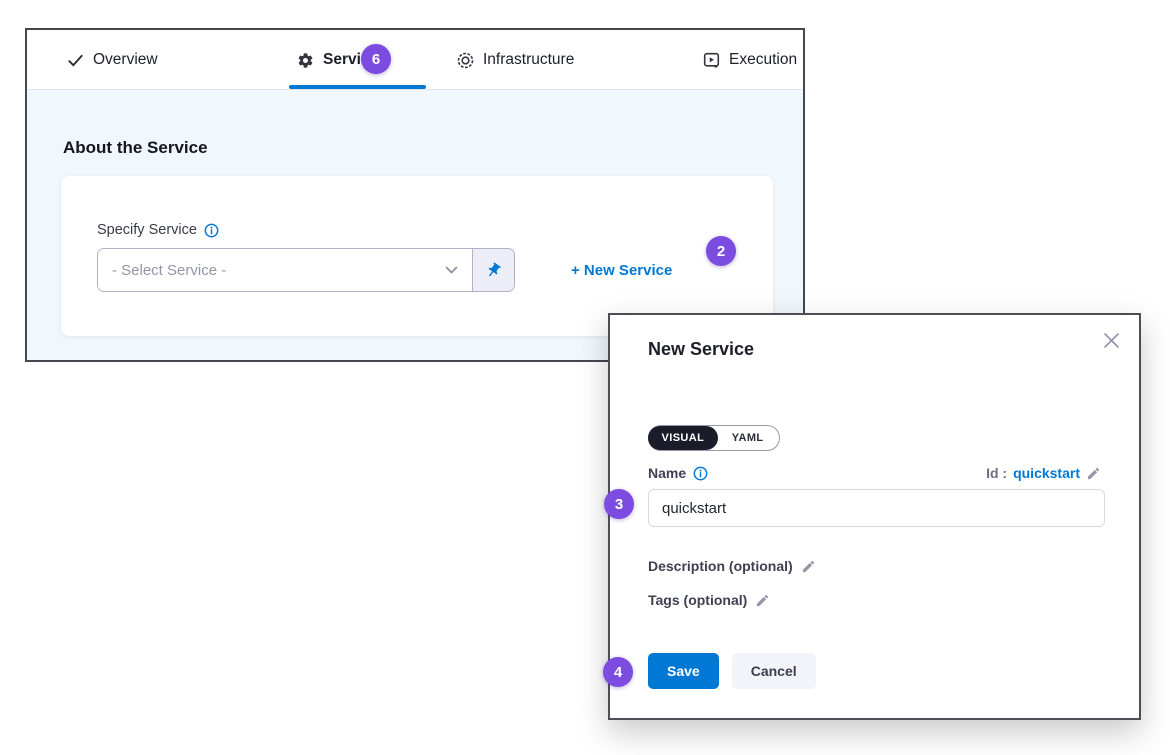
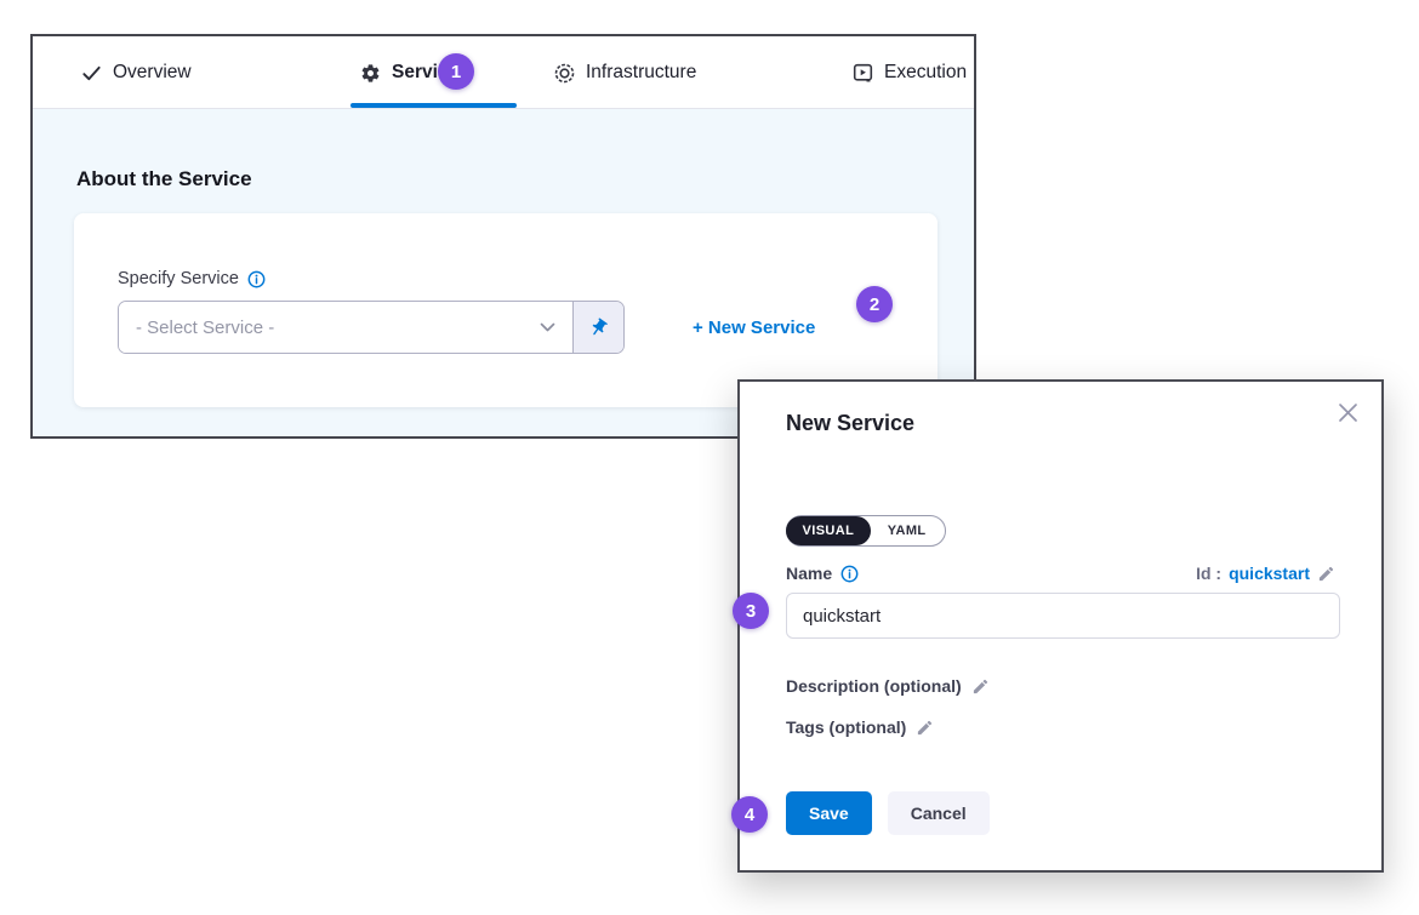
  Overview
  Servi
  Infrastructure
  Execution
  About the Service
  Specify Service
  - Select Service -
  + New Service
  New Service
  VISUAL
  YAML
  Name
  Id :
  quickstart
  quickstart
  Description (optional)
  Tags (optional)
  Save
  Cancel
- 6
+ 1
  2
  3
  4
